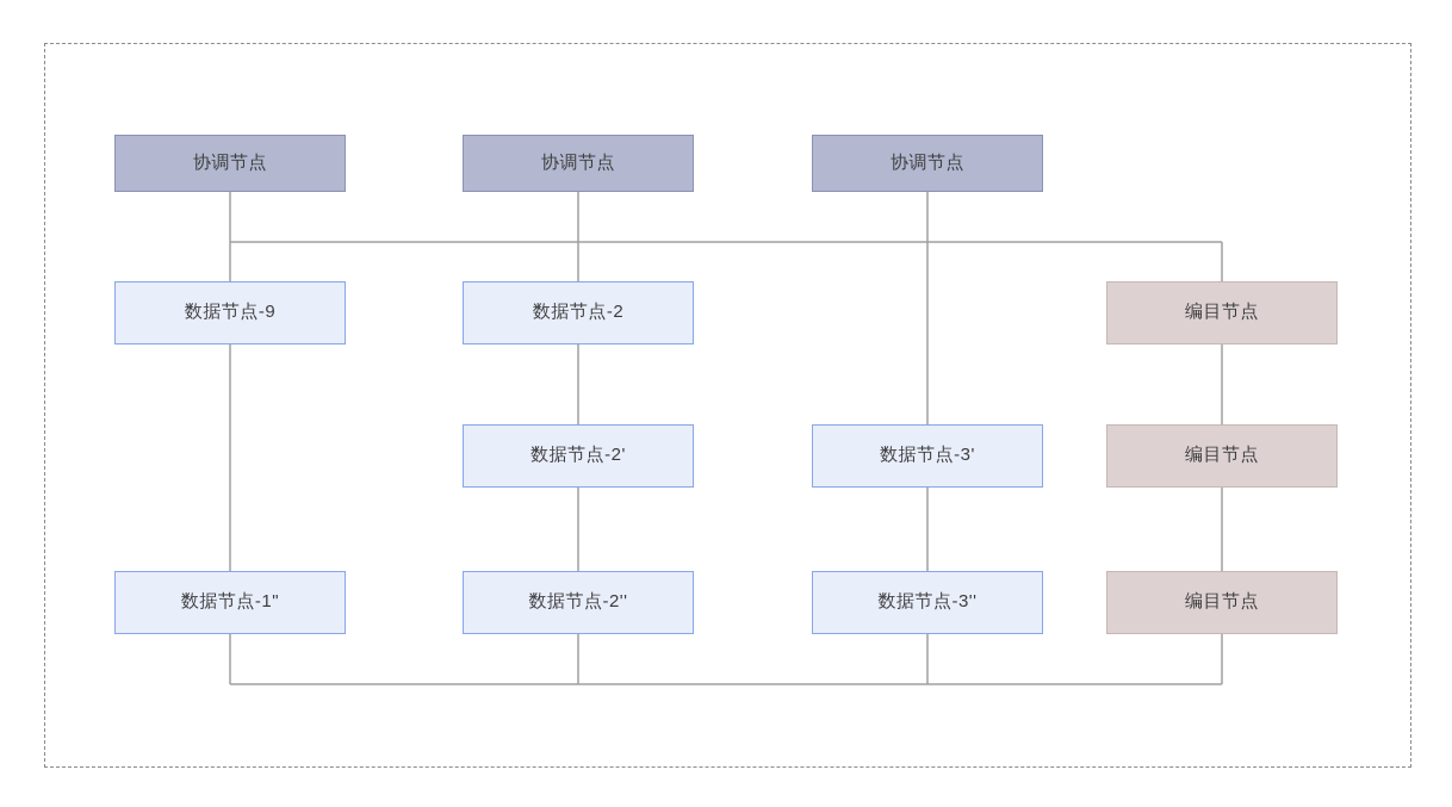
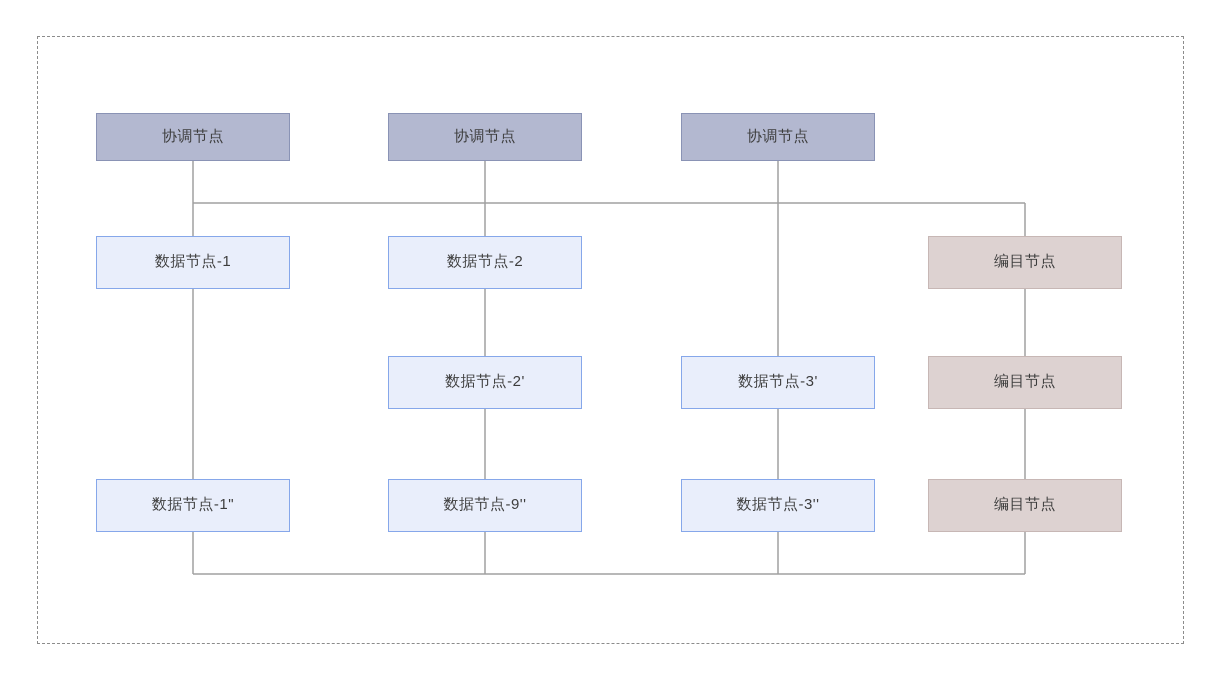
  协调节点
  协调节点
  协调节点
- 数据节点-9
+ 数据节点-1
  数据节点-2
  编目节点
  数据节点-2'
  数据节点-3'
  编目节点
  数据节点-1"
- 数据节点-2''
+ 数据节点-9''
  数据节点-3''
  编目节点
